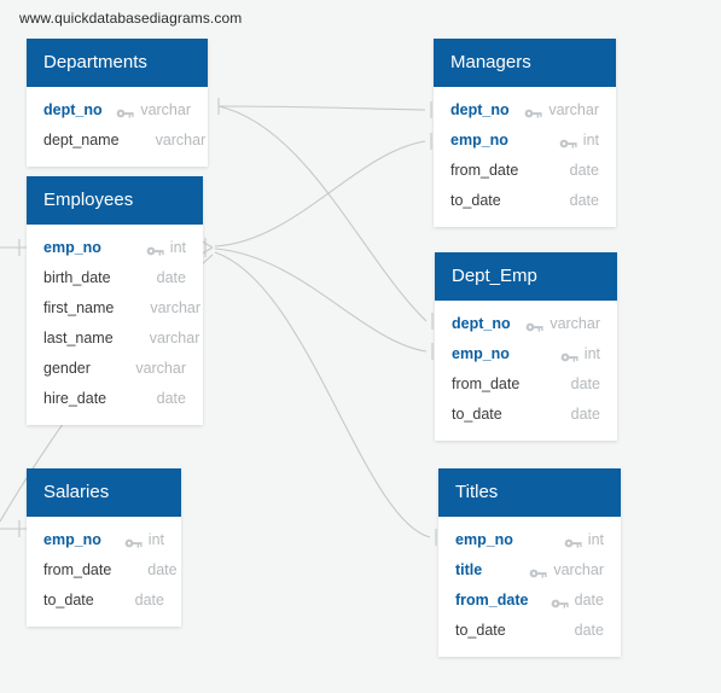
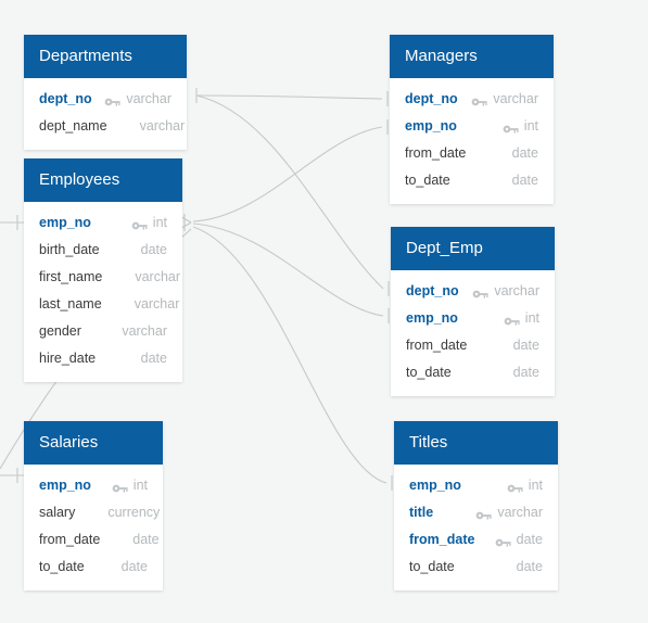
- www.quickdatabasediagrams.com
  Departments
  dept_no
  varchar
  dept_name
  varchar
  Employees
  emp_no
  int
  birth_date
  date
  first_name
  varchar
  last_name
  varchar
  gender
  varchar
  hire_date
  date
  Salaries
  emp_no
  int
+ salary
+ currency
  from_date
  date
  to_date
  date
  Managers
  dept_no
  varchar
  emp_no
  int
  from_date
  date
  to_date
  date
  Dept_Emp
  dept_no
  varchar
  emp_no
  int
  from_date
  date
  to_date
  date
  Titles
  emp_no
  int
  title
  varchar
  from_date
  date
  to_date
  date
